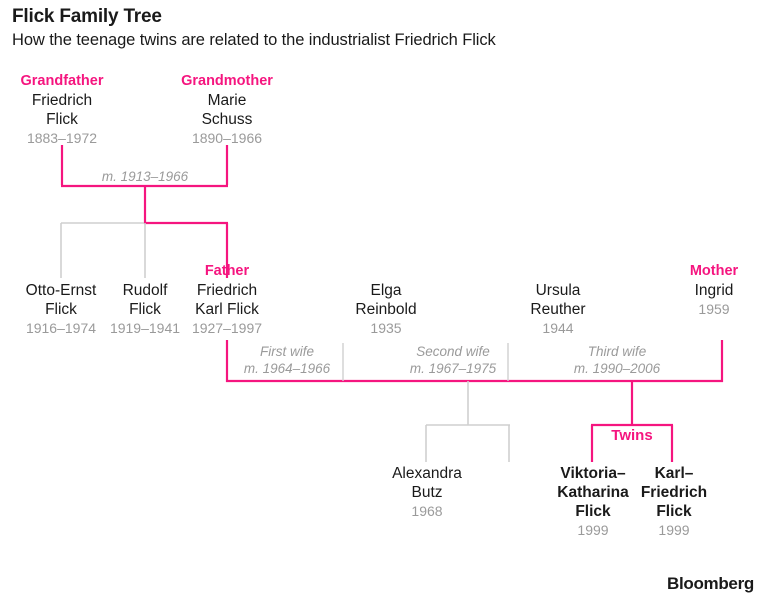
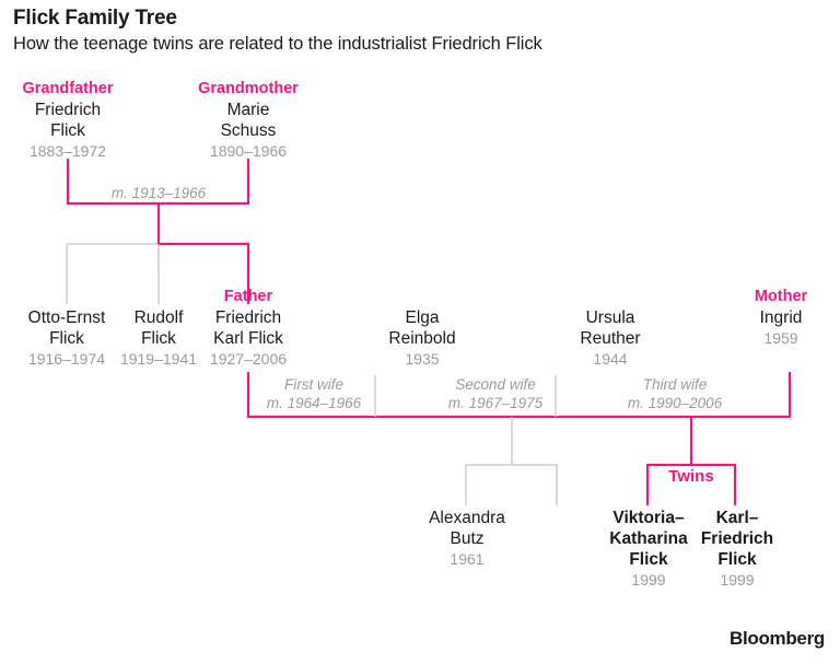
  Flick Family Tree
  How the teenage twins are related to the industrialist Friedrich Flick
  Grandfather
  Friedrich
  Flick
  1883–1972
  Grandmother
  Marie
  Schuss
  1890–1966
  m. 1913–1966
  Otto-Ernst
  Flick
  1916–1974
  Rudolf
  Flick
  1919–1941
  Father
  Friedrich
  Karl Flick
- 1927–1997
+ 1927–2006
  Elga
  Reinbold
  1935
  Ursula
  Reuther
  1944
  Mother
  Ingrid
  1959
  First wife
  m. 1964–1966
  Second wife
  m. 1967–1975
  Third wife
  m. 1990–2006
  Twins
  Alexandra
  Butz
- 1968
+ 1961
  Viktoria–
  Katharina
  Flick
  1999
  Karl–
  Friedrich
  Flick
  1999
  Bloomberg
